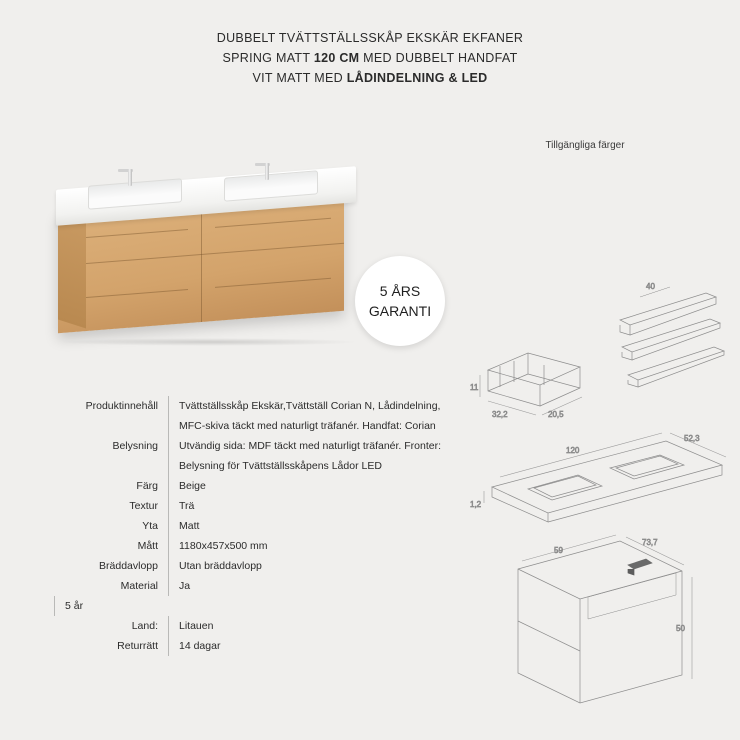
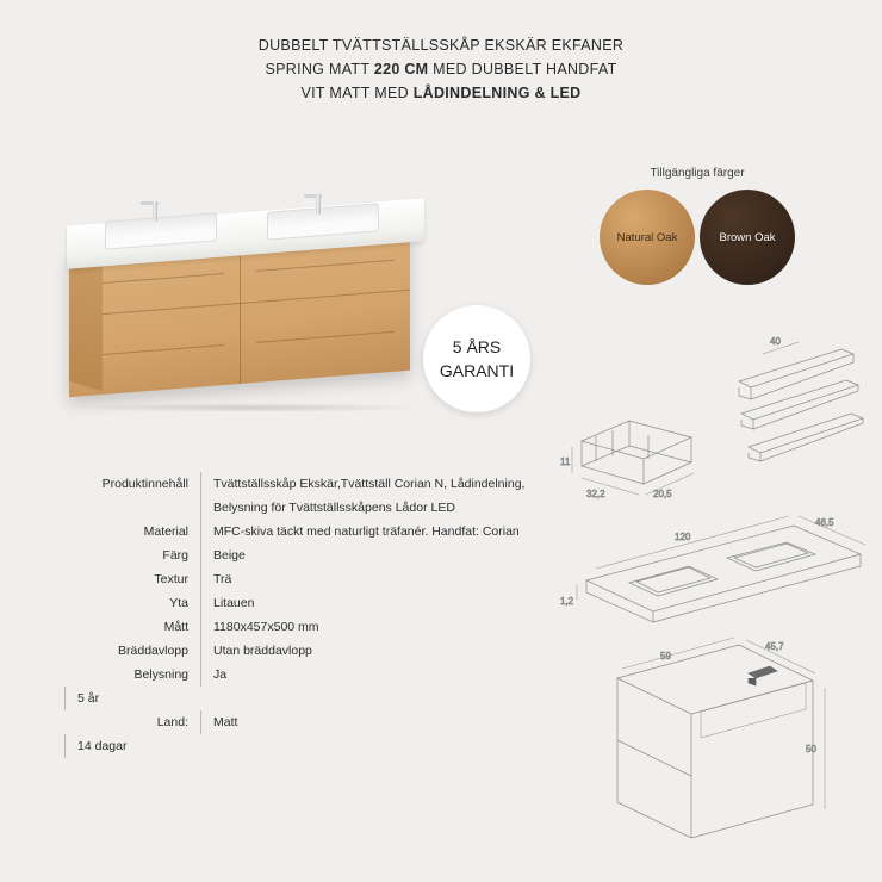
  DUBBELT TVÄTTSTÄLLSSKÅP EKSKÄR EKFANER
- SPRING MATT 120 CM MED DUBBELT HANDFAT
+ SPRING MATT 220 CM MED DUBBELT HANDFAT
  VIT MATT MED LÅDINDELNING & LED
  Tillgängliga färger
+ Natural Oak
+ Brown Oak
  5 ÅRS
  GARANTI
  Produktinnehåll
  Tvättställsskåp Ekskär,Tvättställ Corian N, Lådindelning,
- MFC-skiva täckt med naturligt träfanér. Handfat: Corian
+ Belysning för Tvättställsskåpens Lådor LED
- Belysning
+ Material
- Utvändig sida: MDF täckt med naturligt träfanér. Fronter:
- Belysning för Tvättställsskåpens Lådor LED
+ MFC-skiva täckt med naturligt träfanér. Handfat: Corian
  Färg
  Beige
  Textur
  Trä
  Yta
- Matt
+ Litauen
  Mått
  1180x457x500 mm
  Bräddavlopp
  Utan bräddavlopp
- Material
+ Belysning
  Ja
  5 år
  Land:
- Litauen
+ Matt
- Returrätt
  14 dagar
  11
  32,2
  20,5
  40
  120
- 52,3
+ 46,5
  1,2
  59
- 73,7
+ 45,7
  50
